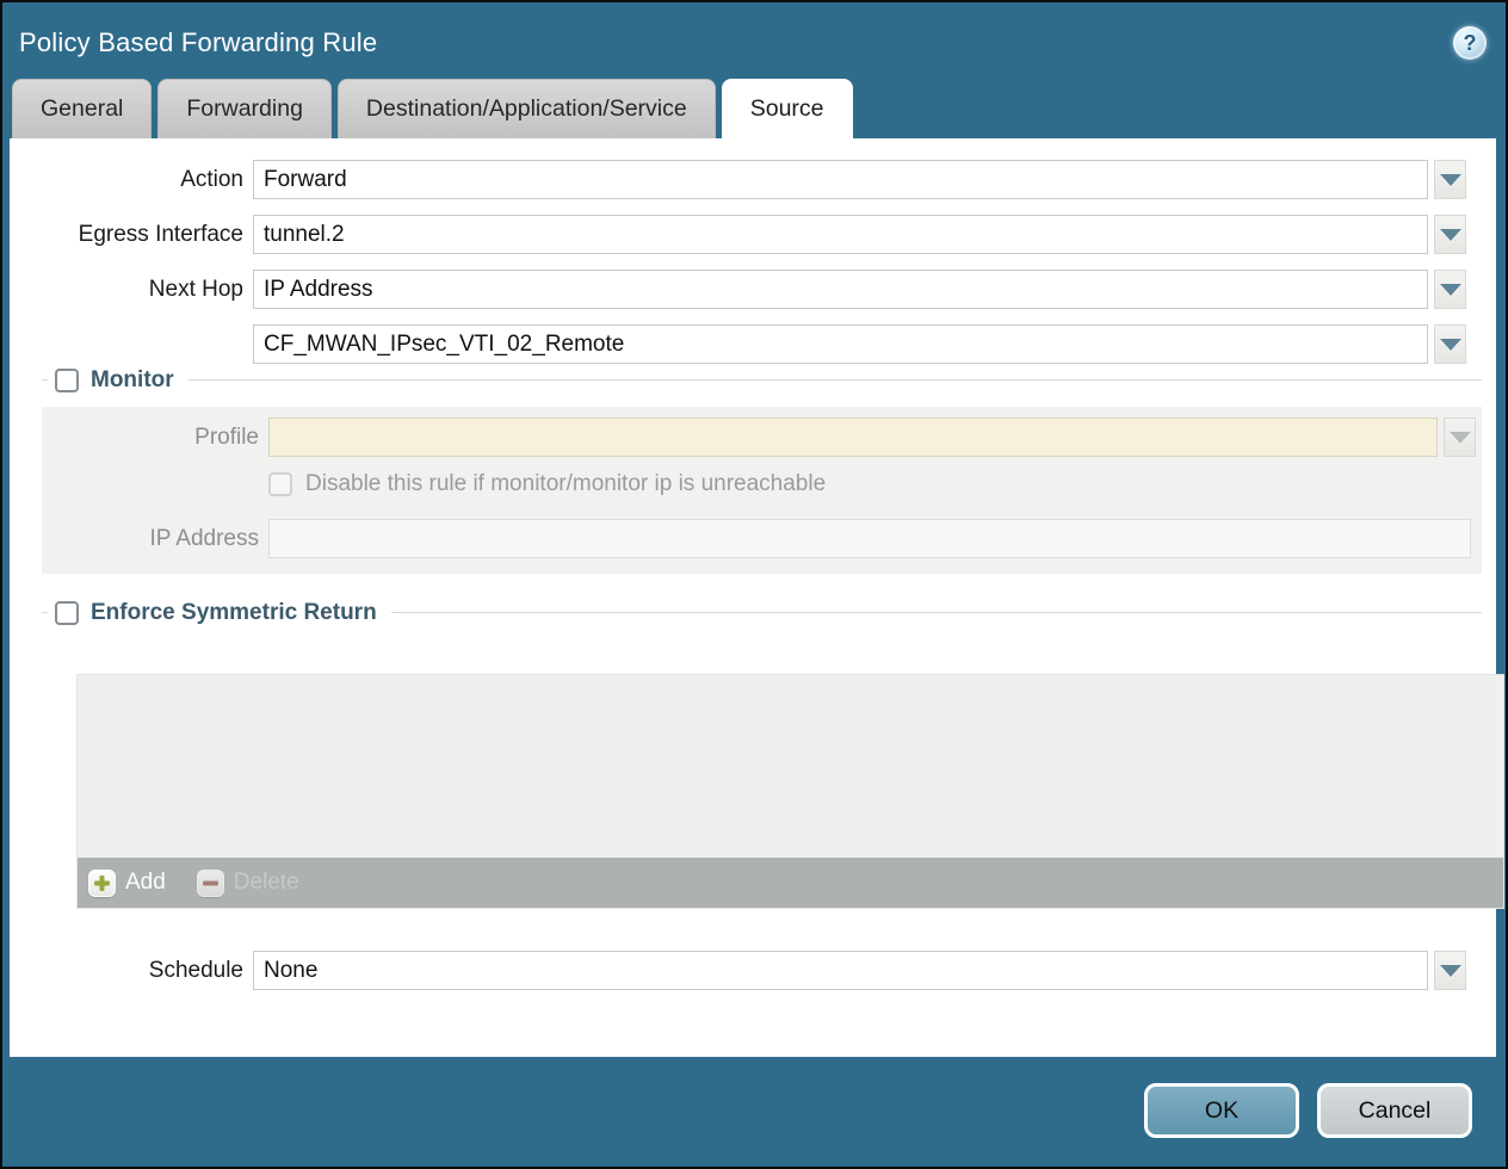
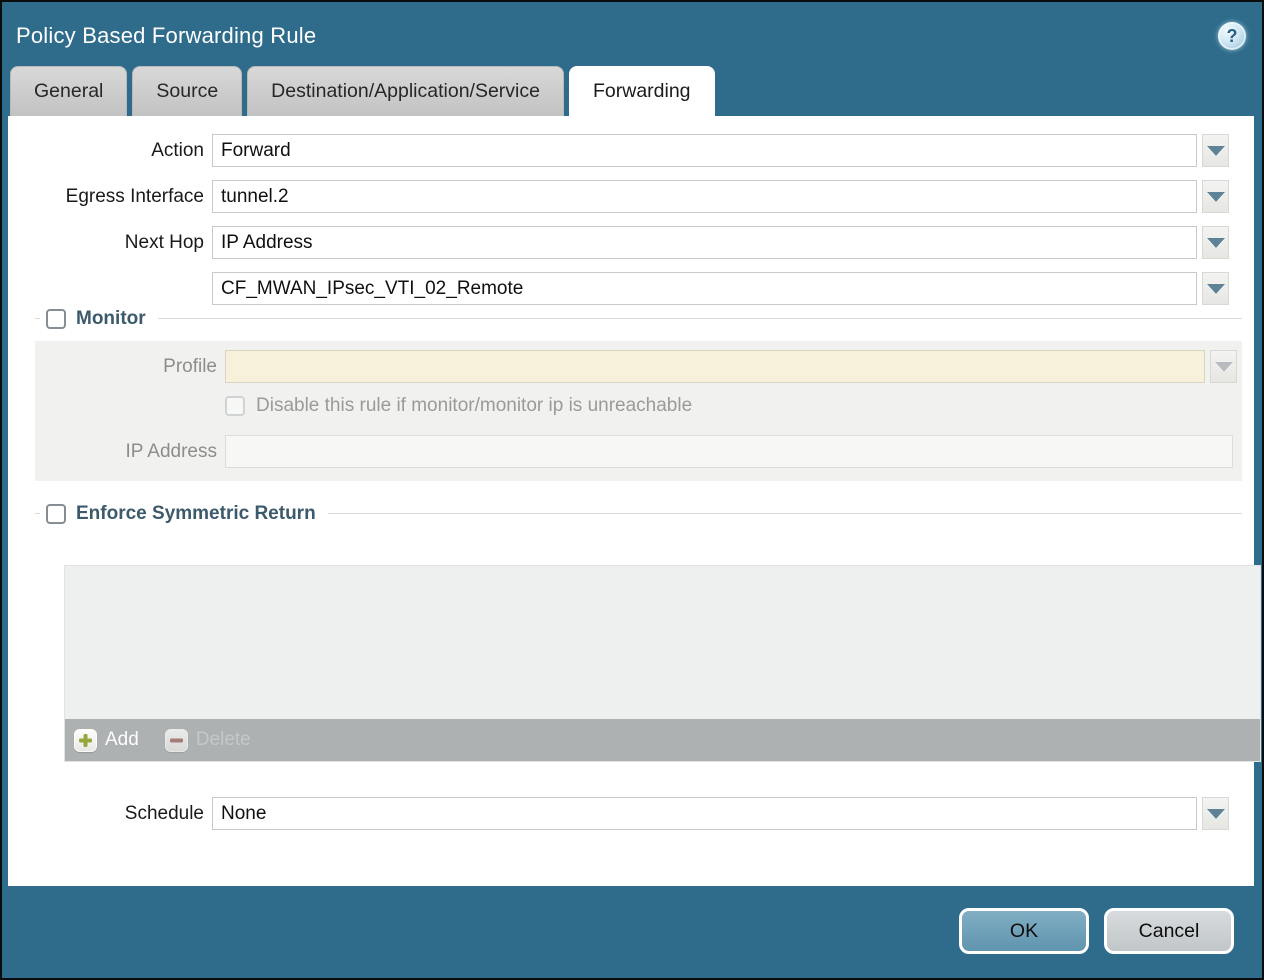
  Policy Based Forwarding Rule
  ?
  General
- Forwarding
+ Source
  Destination/Application/Service
- Source
+ Forwarding
  Action
  Forward
  Egress Interface
  tunnel.2
  Next Hop
  IP Address
  CF_MWAN_IPsec_VTI_02_Remote
  Monitor
  Profile
  Disable this rule if monitor/monitor ip is unreachable
  IP Address
  Enforce Symmetric Return
  Add
  Schedule
  None
  OK
  Cancel
